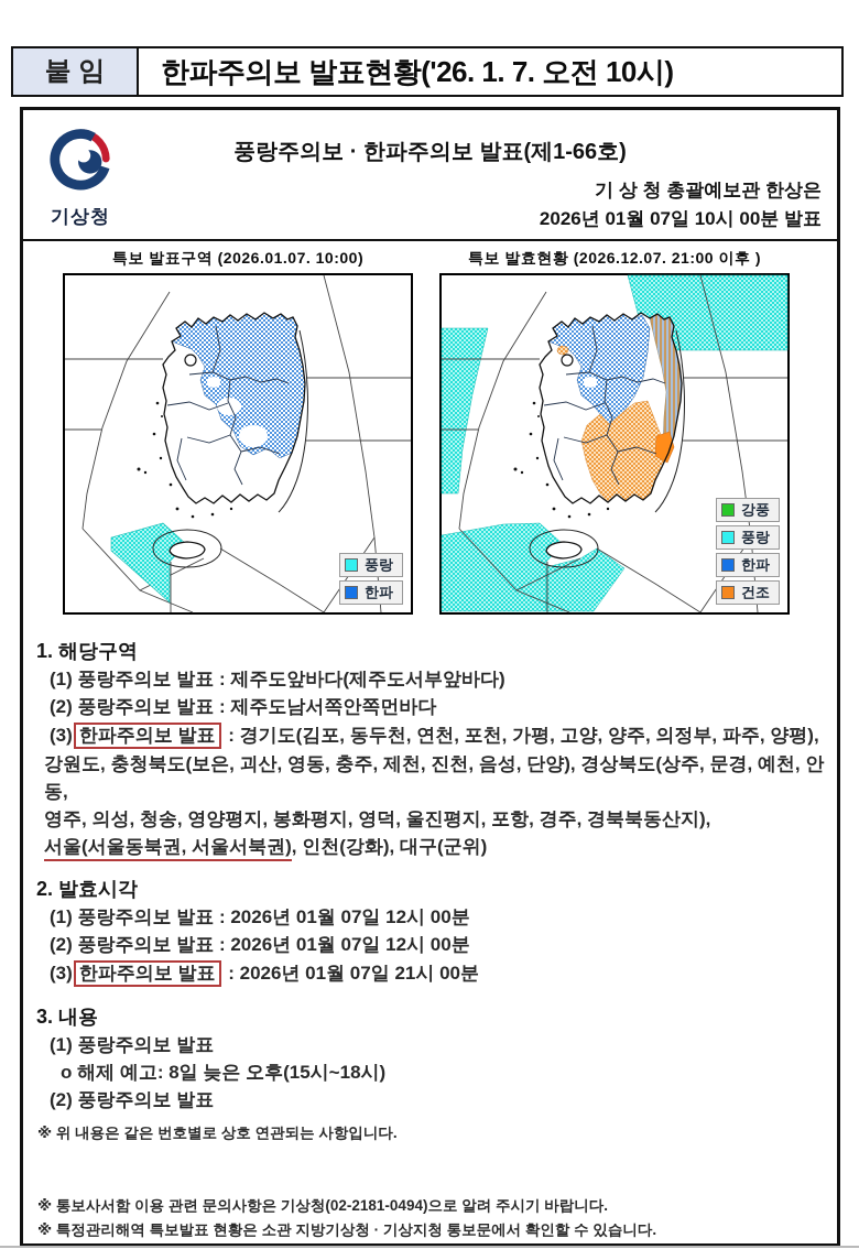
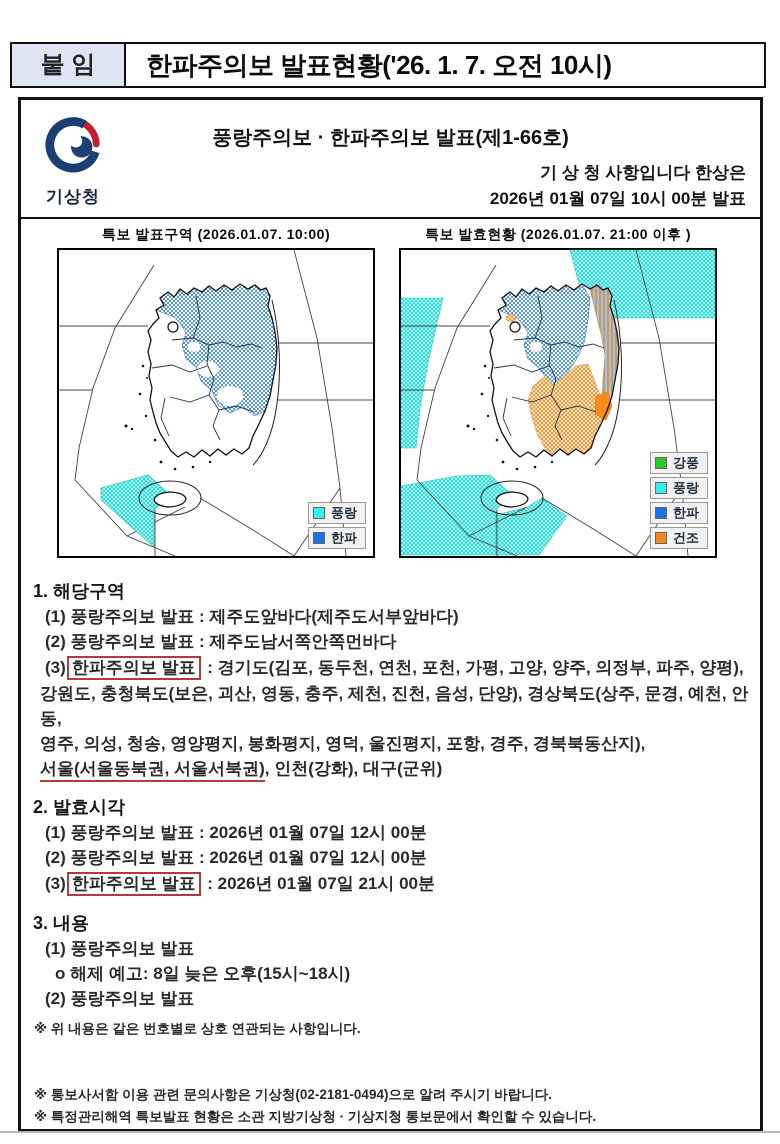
  붙 임
  한파주의보 발표현황('26. 1. 7. 오전 10시)
  기상청
  풍랑주의보 · 한파주의보 발표(제1-66호)
- 기 상 청 총괄예보관 한상은
+ 기 상 청 사항입니다 한상은
  2026년 01월 07일 10시 00분 발표
  특보 발표구역 (2026.01.07. 10:00)
- 특보 발효현황 (2026.12.07. 21:00 이후 )
+ 특보 발효현황 (2026.01.07. 21:00 이후 )
  풍랑
  한파
  강풍
  풍랑
  한파
  건조
  1. 해당구역
  (1) 풍랑주의보 발표 : 제주도앞바다(제주도서부앞바다)
  (2) 풍랑주의보 발표 : 제주도남서쪽안쪽먼바다
  (3) 한파주의보 발표 : 경기도(김포, 동두천, 연천, 포천, 가평, 고양, 양주, 의정부, 파주, 양평),
  강원도, 충청북도(보은, 괴산, 영동, 충주, 제천, 진천, 음성, 단양), 경상북도(상주, 문경, 예천, 안
  동,
  영주, 의성, 청송, 영양평지, 봉화평지, 영덕, 울진평지, 포항, 경주, 경북북동산지),
  서울(서울동북권, 서울서북권), 인천(강화), 대구(군위)
  2. 발효시각
  (1) 풍랑주의보 발표 : 2026년 01월 07일 12시 00분
  (2) 풍랑주의보 발표 : 2026년 01월 07일 12시 00분
  (3) 한파주의보 발표 : 2026년 01월 07일 21시 00분
  3. 내용
  (1) 풍랑주의보 발표
  o 해제 예고: 8일 늦은 오후(15시~18시)
  (2) 풍랑주의보 발표
  ※ 위 내용은 같은 번호별로 상호 연관되는 사항입니다.
  ※ 통보사서함 이용 관련 문의사항은 기상청(02-2181-0494)으로 알려 주시기 바랍니다.
  ※ 특정관리해역 특보발표 현황은 소관 지방기상청 · 기상지청 통보문에서 확인할 수 있습니다.
